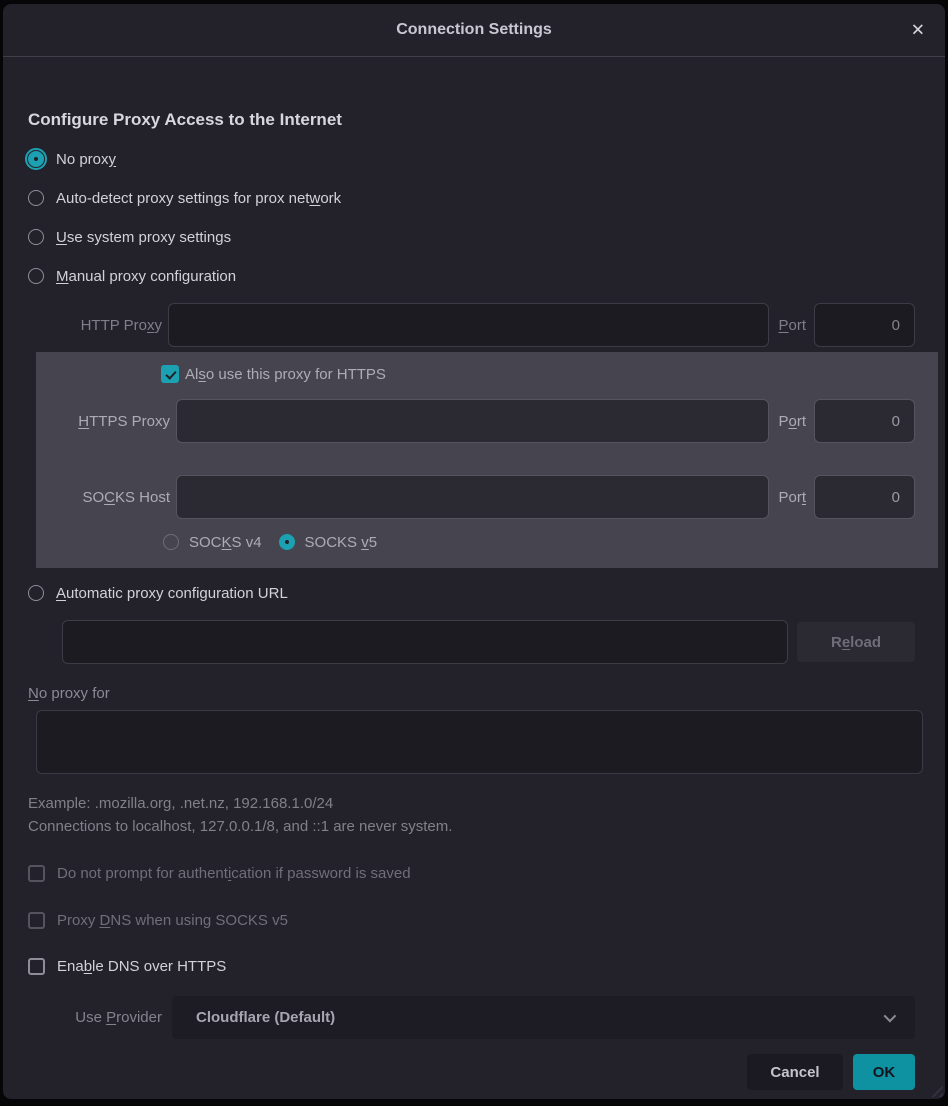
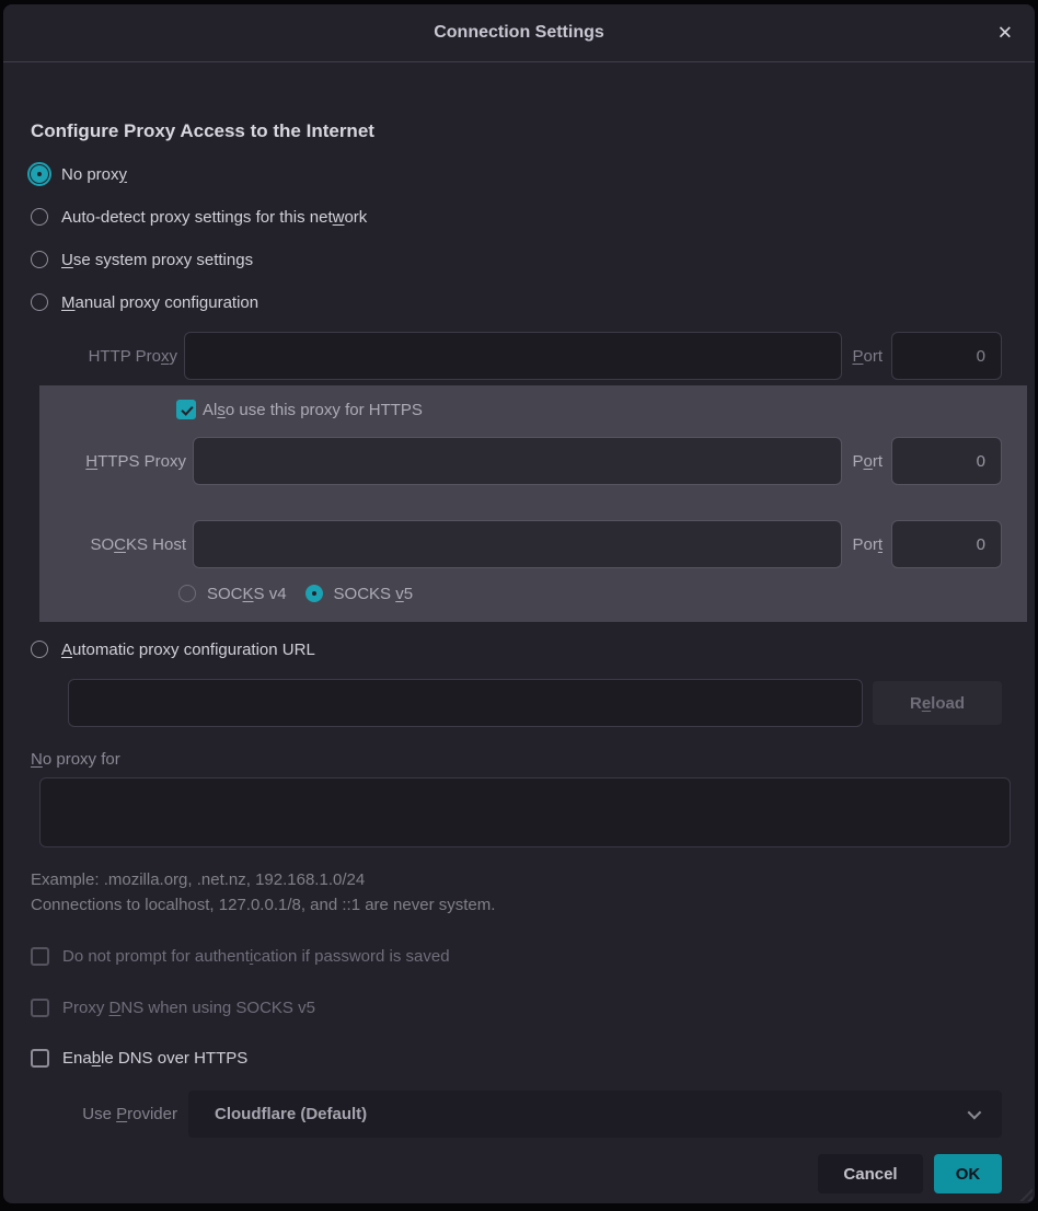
  Connection Settings
  ✕
  Configure Proxy Access to the Internet
  No proxy
- Auto-detect proxy settings for prox network
+ Auto-detect proxy settings for this network
  Use system proxy settings
  Manual proxy configuration
  HTTP Proxy
  Port
  0
  Also use this proxy for HTTPS
  HTTPS Proxy
  Port
  0
  SOCKS Host
  Port
  0
  SOCKS v4
  SOCKS v5
  Automatic proxy configuration URL
  R
  e
  load
  No proxy for
  Example: .mozilla.org, .net.nz, 192.168.1.0/24
  Connections to localhost, 127.0.0.1/8, and ::1 are never system.
  Do not prompt for authentication if password is saved
  Proxy DNS when using SOCKS v5
  Enable DNS over HTTPS
  Use Provider
  Cloudflare (Default)
  Cancel
  OK
